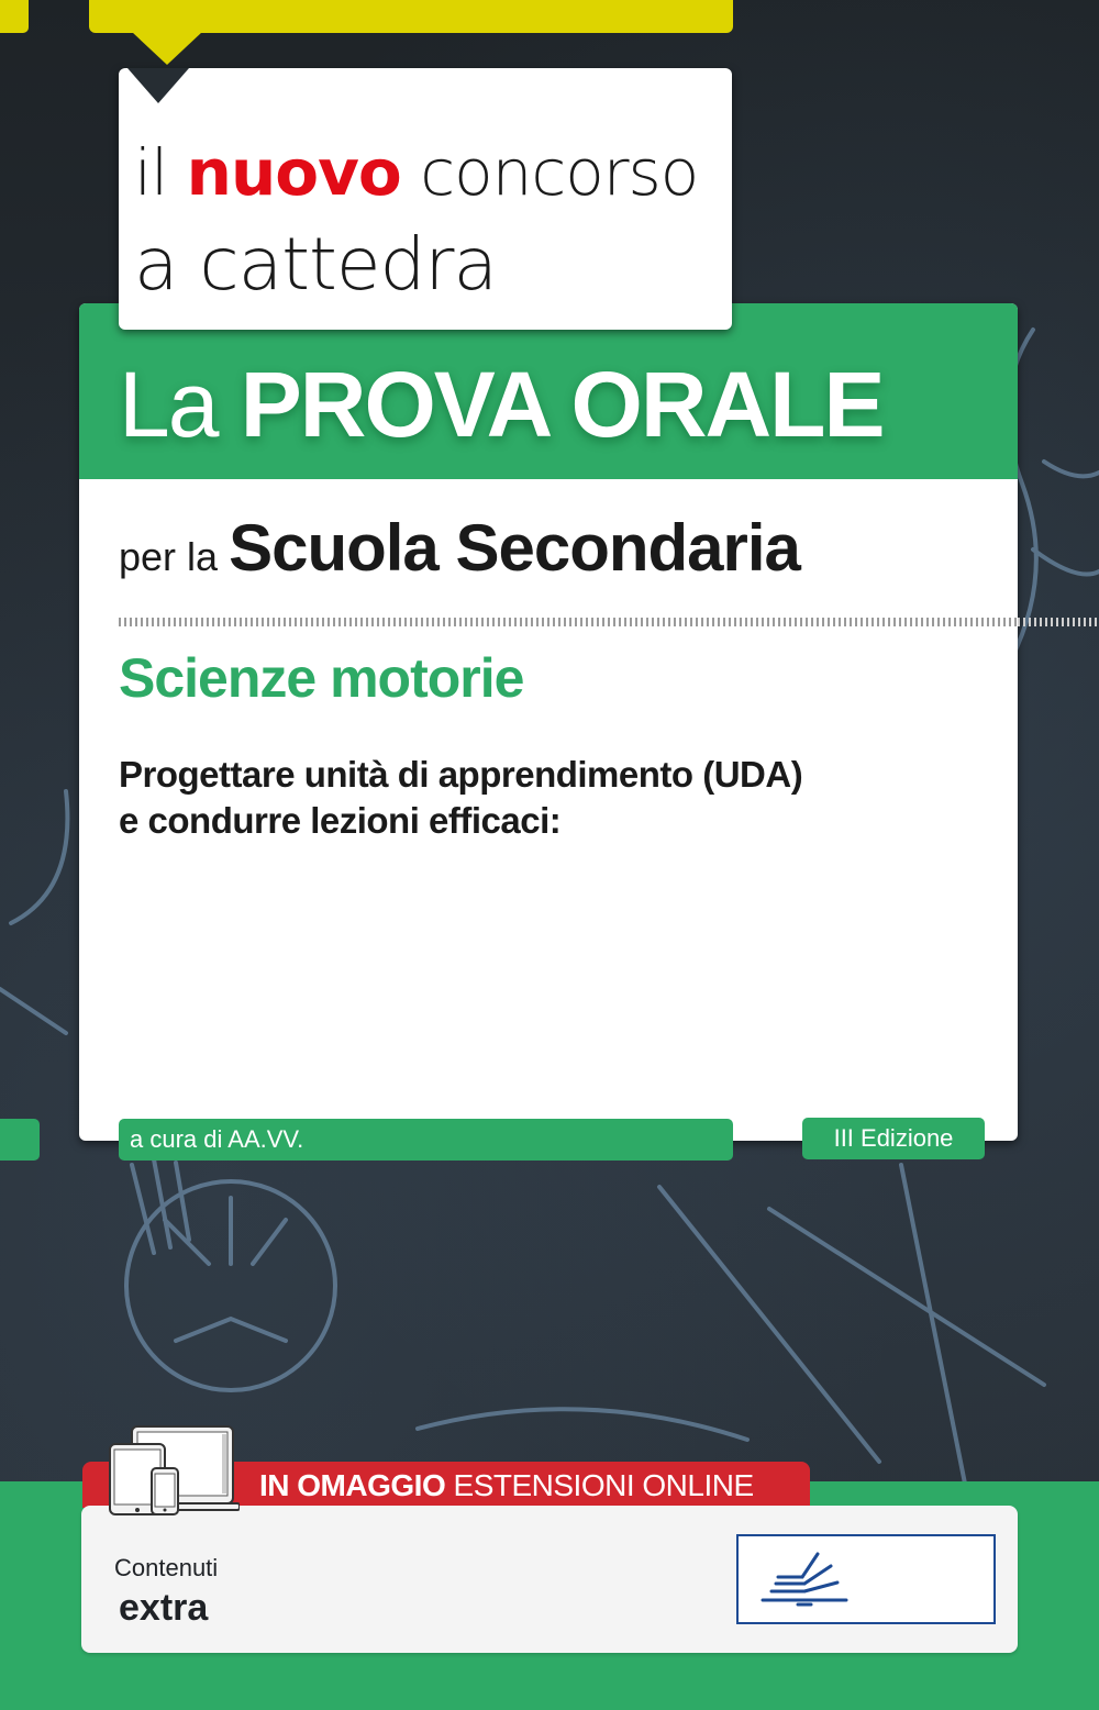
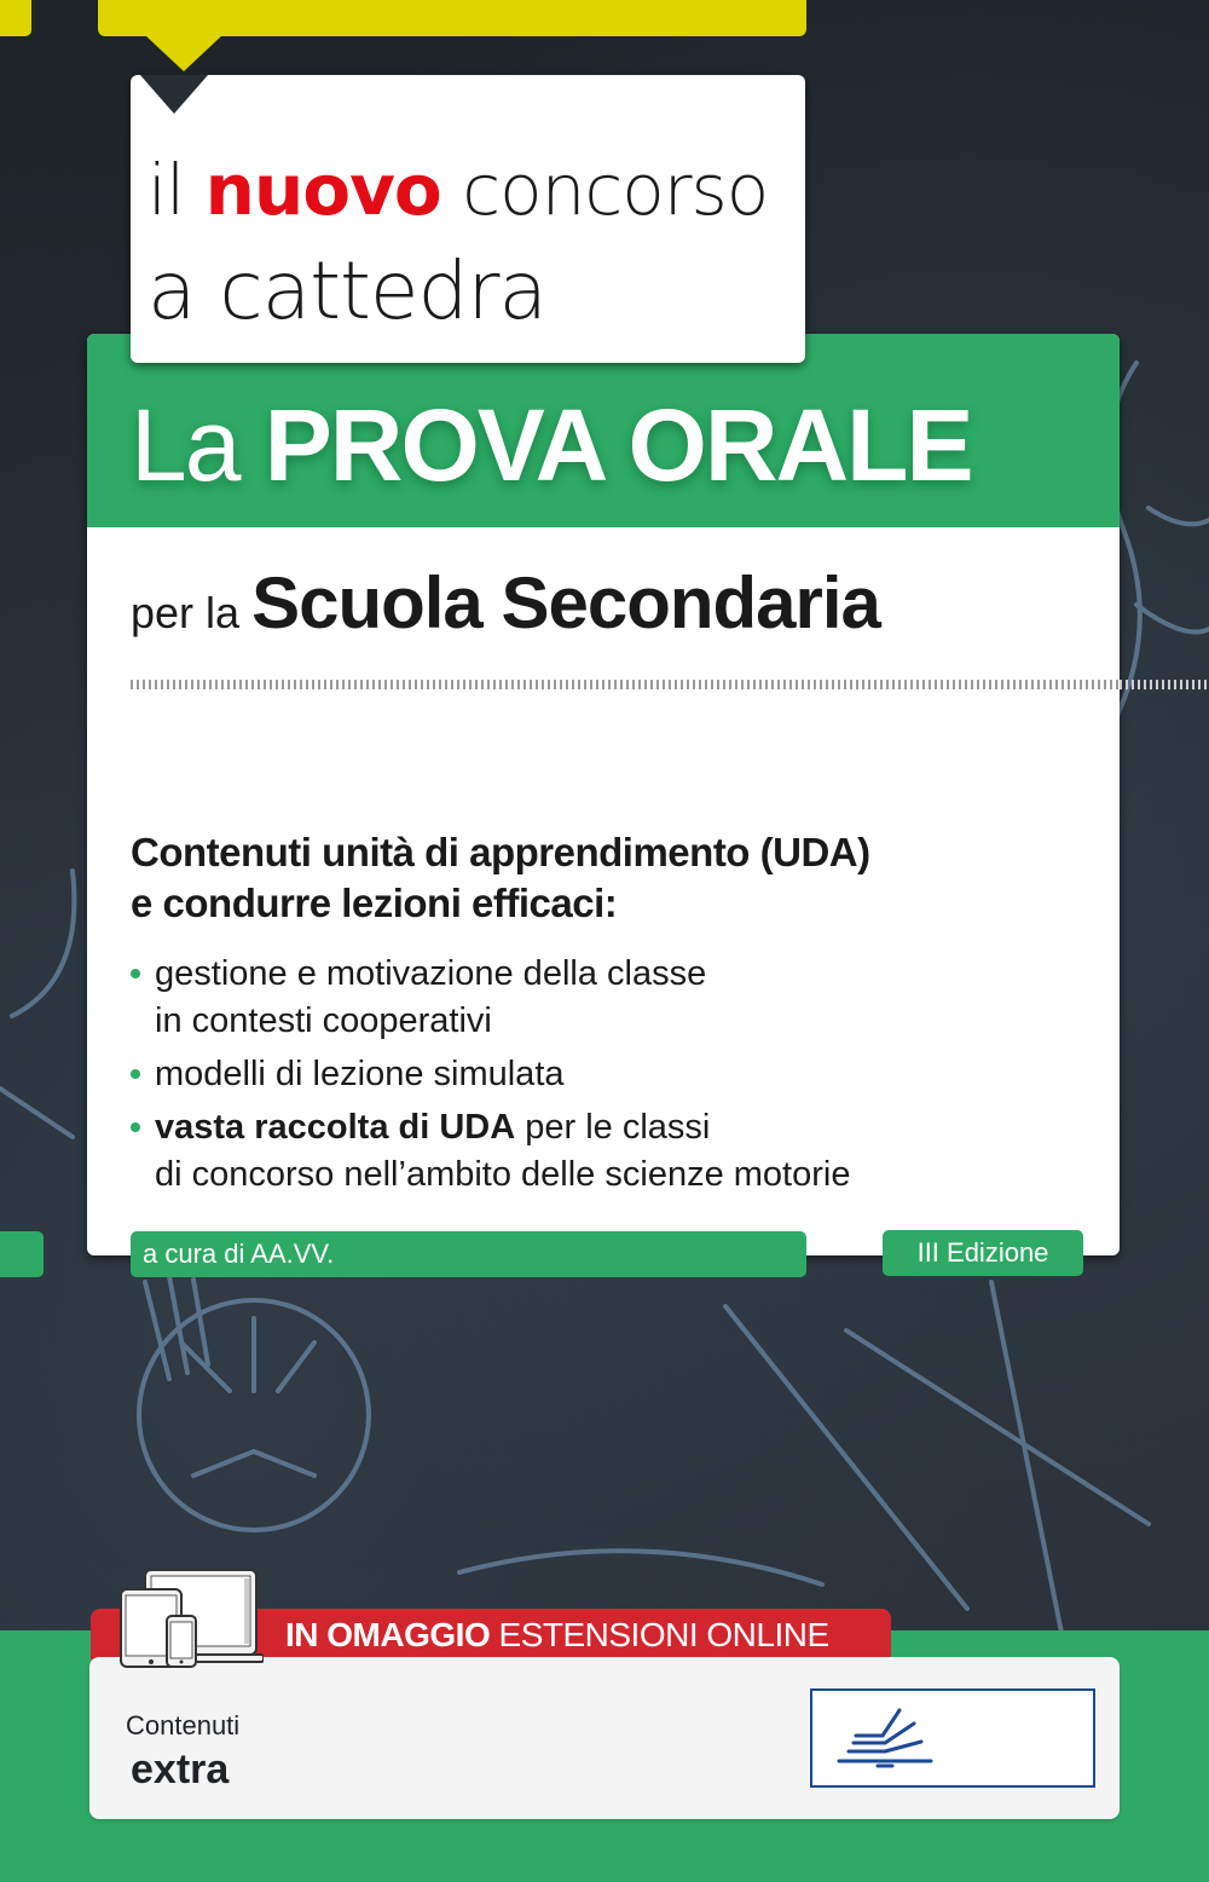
  il nuovo concorso
  a cattedra
  La PROVA ORALE
  per la Scuola Secondaria
- Scienze motorie
- Progettare unità di apprendimento (UDA)
+ Contenuti unità di apprendimento (UDA)
  e condurre lezioni efficaci:
+ gestione e motivazione della classe
+ in contesti cooperativi
+ modelli di lezione simulata
+ vasta raccolta di UDA per le classi
+ di concorso nell’ambito delle scienze motorie
  a cura di AA.VV.
  III Edizione
  IN OMAGGIO ESTENSIONI ONLINE
  Contenuti
  extra
